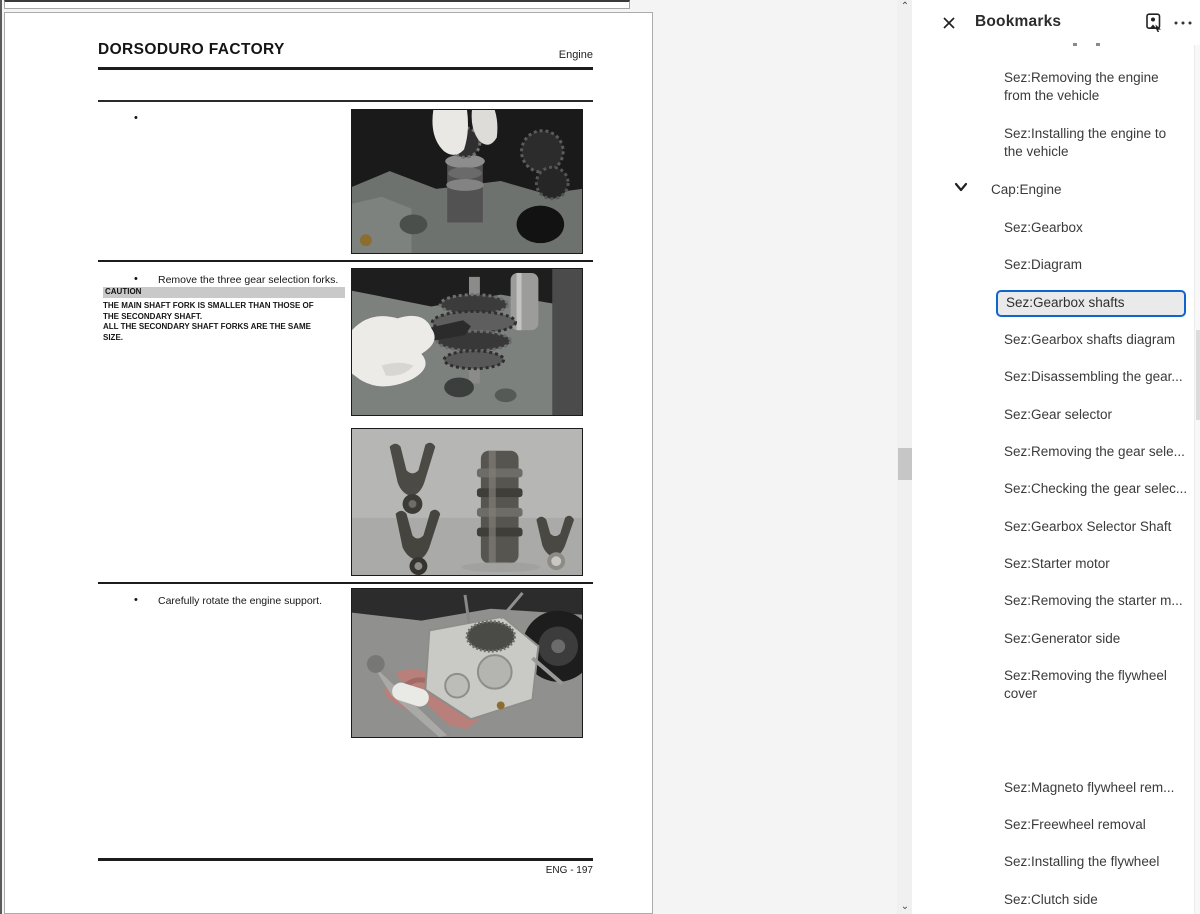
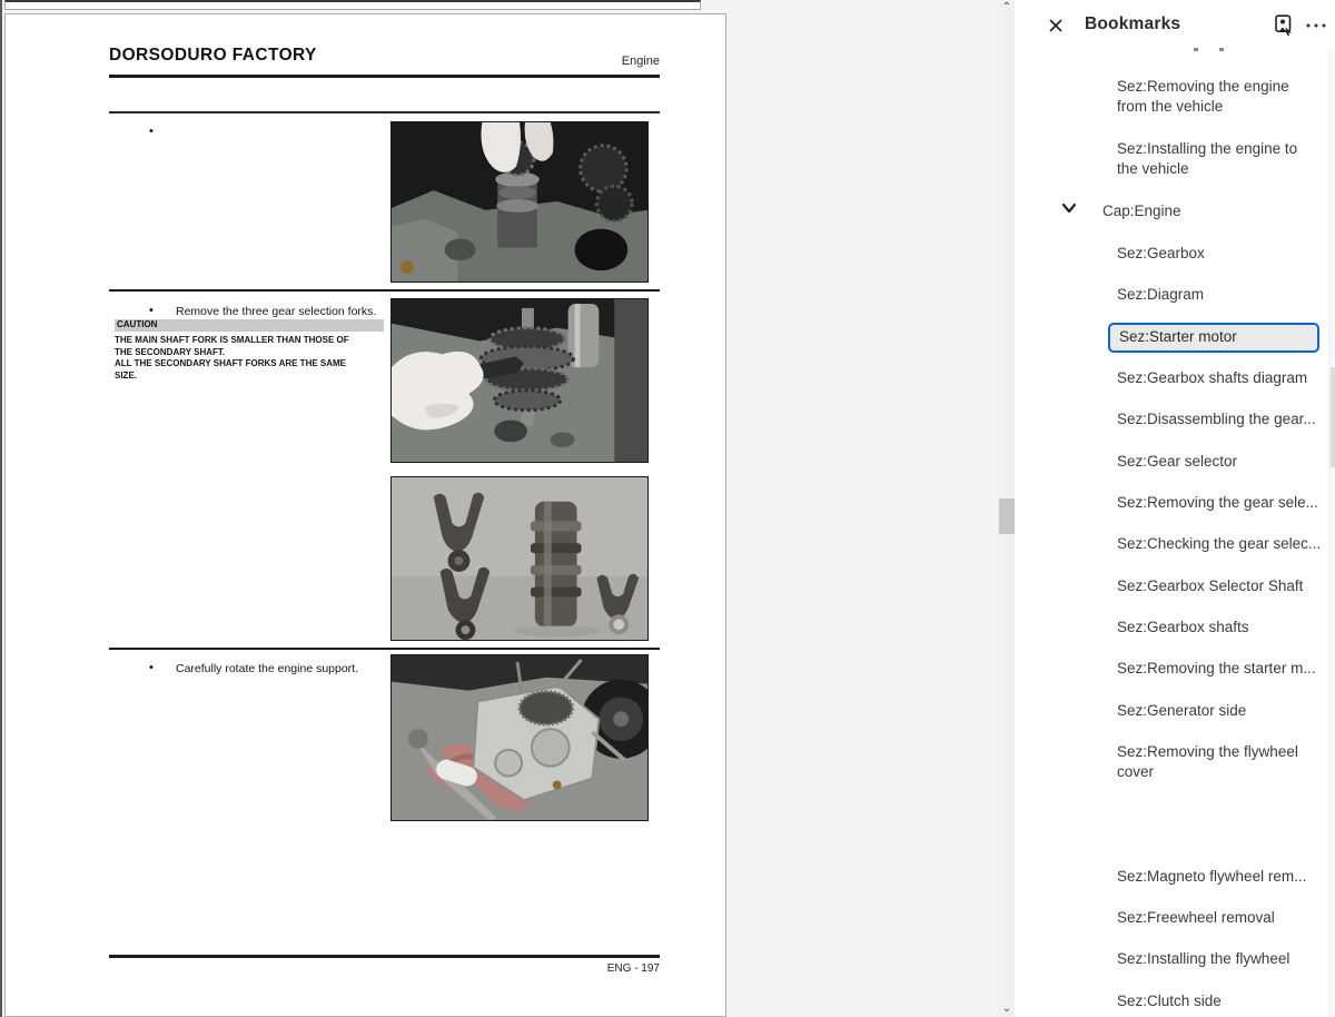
  DORSODURO FACTORY
  Engine
  •
  •
  Remove the three gear selection forks.
  CAUTION
  THE MAIN SHAFT FORK IS SMALLER THAN THOSE OF
  THE SECONDARY SHAFT.
  ALL THE SECONDARY SHAFT FORKS ARE THE SAME
  SIZE.
  •
  Carefully rotate the engine support.
  ENG - 197
  ⌃
  ⌄
  Bookmarks
  Sez:Removing the engine from the vehicle
  Sez:Installing the engine to the vehicle
  Cap:Engine
  Sez:Gearbox
  Sez:Diagram
- Sez:Gearbox shafts
+ Sez:Starter motor
  Sez:Gearbox shafts diagram
  Sez:Disassembling the gear...
  Sez:Gear selector
  Sez:Removing the gear sele...
  Sez:Checking the gear selec...
  Sez:Gearbox Selector Shaft
- Sez:Starter motor
+ Sez:Gearbox shafts
  Sez:Removing the starter m...
  Sez:Generator side
  Sez:Removing the flywheel cover
  Sez:Magneto flywheel rem...
  Sez:Freewheel removal
  Sez:Installing the flywheel
  Sez:Clutch side
